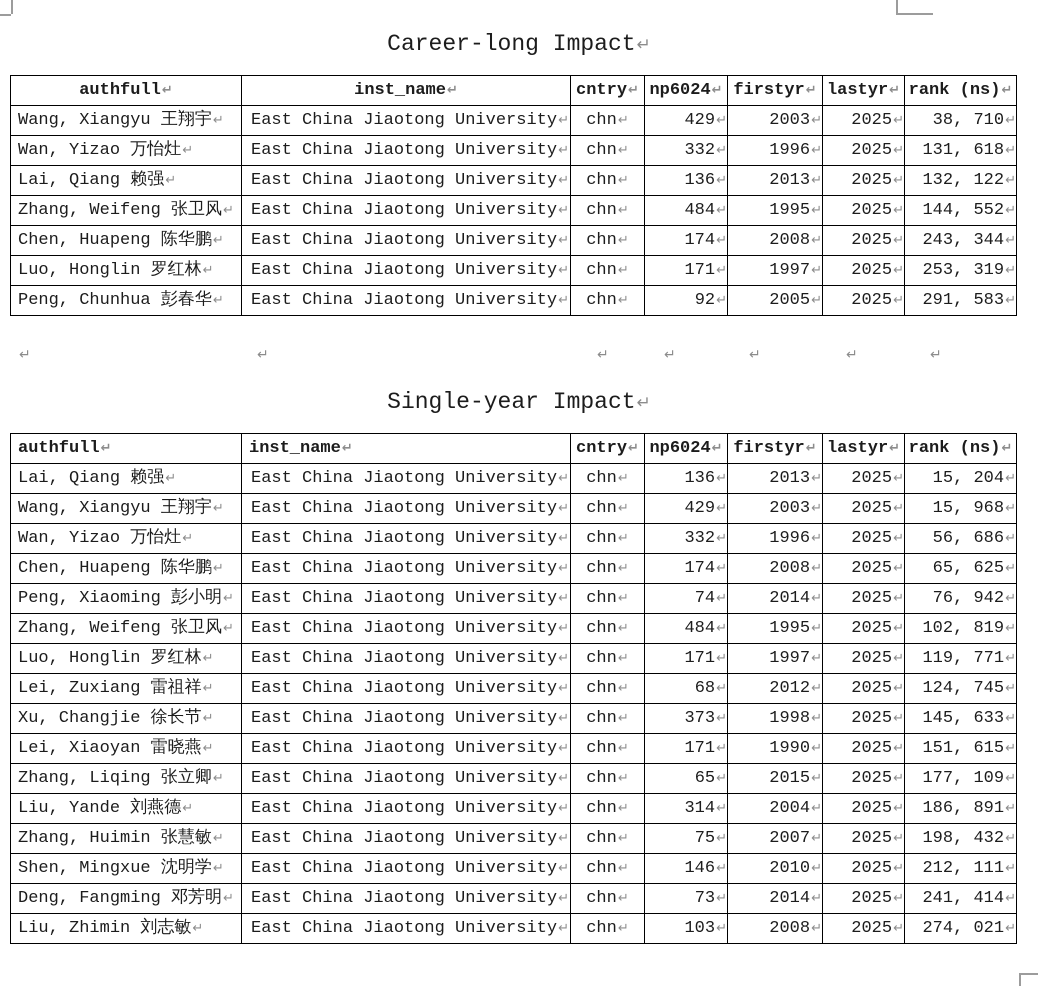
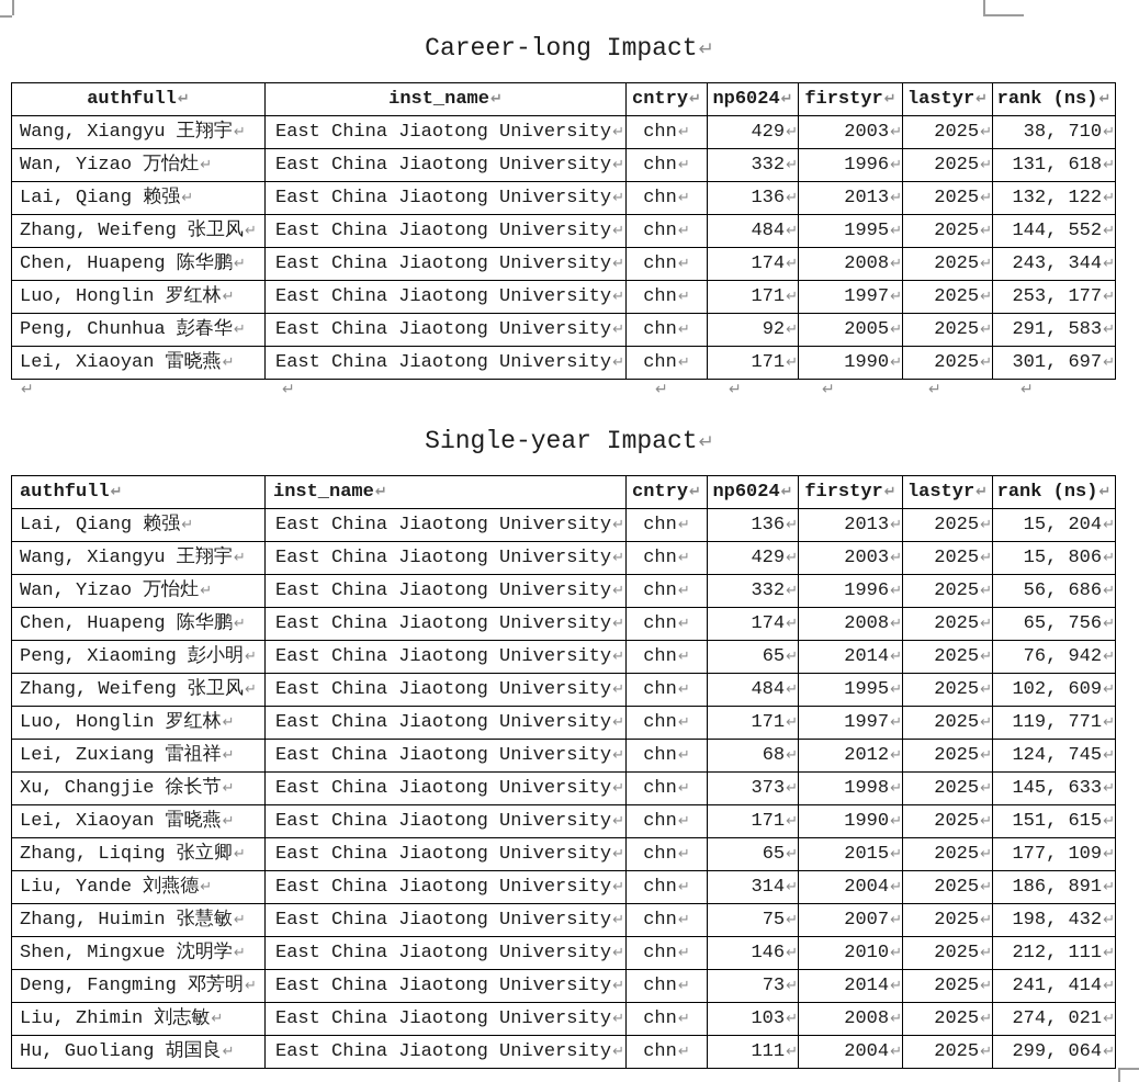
  Career-long Impact↵
  authfull↵	inst_name↵	cntry↵	np6024↵	firstyr↵	lastyr↵	rank (ns)↵
  Wang, Xiangyu 王翔宇↵	East China Jiaotong University↵	chn↵	429↵	2003↵	2025↵	38, 710↵
  Wan, Yizao 万怡灶↵	East China Jiaotong University↵	chn↵	332↵	1996↵	2025↵	131, 618↵
  Lai, Qiang 赖强↵	East China Jiaotong University↵	chn↵	136↵	2013↵	2025↵	132, 122↵
  Zhang, Weifeng 张卫风↵	East China Jiaotong University↵	chn↵	484↵	1995↵	2025↵	144, 552↵
  Chen, Huapeng 陈华鹏↵	East China Jiaotong University↵	chn↵	174↵	2008↵	2025↵	243, 344↵
- Luo, Honglin 罗红林↵	East China Jiaotong University↵	chn↵	171↵	1997↵	2025↵	253, 319↵
+ Luo, Honglin 罗红林↵	East China Jiaotong University↵	chn↵	171↵	1997↵	2025↵	253, 177↵
  Peng, Chunhua 彭春华↵	East China Jiaotong University↵	chn↵	92↵	2005↵	2025↵	291, 583↵
+ Lei, Xiaoyan 雷晓燕↵	East China Jiaotong University↵	chn↵	171↵	1990↵	2025↵	301, 697↵
  ↵
  ↵
  ↵
  ↵
  ↵
  ↵
  ↵
  Single-year Impact↵
  authfull↵	inst_name↵	cntry↵	np6024↵	firstyr↵	lastyr↵	rank (ns)↵
  Lai, Qiang 赖强↵	East China Jiaotong University↵	chn↵	136↵	2013↵	2025↵	15, 204↵
- Wang, Xiangyu 王翔宇↵	East China Jiaotong University↵	chn↵	429↵	2003↵	2025↵	15, 968↵
+ Wang, Xiangyu 王翔宇↵	East China Jiaotong University↵	chn↵	429↵	2003↵	2025↵	15, 806↵
  Wan, Yizao 万怡灶↵	East China Jiaotong University↵	chn↵	332↵	1996↵	2025↵	56, 686↵
- Chen, Huapeng 陈华鹏↵	East China Jiaotong University↵	chn↵	174↵	2008↵	2025↵	65, 625↵
+ Chen, Huapeng 陈华鹏↵	East China Jiaotong University↵	chn↵	174↵	2008↵	2025↵	65, 756↵
- Peng, Xiaoming 彭小明↵	East China Jiaotong University↵	chn↵	74↵	2014↵	2025↵	76, 942↵
+ Peng, Xiaoming 彭小明↵	East China Jiaotong University↵	chn↵	65↵	2014↵	2025↵	76, 942↵
- Zhang, Weifeng 张卫风↵	East China Jiaotong University↵	chn↵	484↵	1995↵	2025↵	102, 819↵
+ Zhang, Weifeng 张卫风↵	East China Jiaotong University↵	chn↵	484↵	1995↵	2025↵	102, 609↵
  Luo, Honglin 罗红林↵	East China Jiaotong University↵	chn↵	171↵	1997↵	2025↵	119, 771↵
  Lei, Zuxiang 雷祖祥↵	East China Jiaotong University↵	chn↵	68↵	2012↵	2025↵	124, 745↵
  Xu, Changjie 徐长节↵	East China Jiaotong University↵	chn↵	373↵	1998↵	2025↵	145, 633↵
  Lei, Xiaoyan 雷晓燕↵	East China Jiaotong University↵	chn↵	171↵	1990↵	2025↵	151, 615↵
  Zhang, Liqing 张立卿↵	East China Jiaotong University↵	chn↵	65↵	2015↵	2025↵	177, 109↵
  Liu, Yande 刘燕德↵	East China Jiaotong University↵	chn↵	314↵	2004↵	2025↵	186, 891↵
  Zhang, Huimin 张慧敏↵	East China Jiaotong University↵	chn↵	75↵	2007↵	2025↵	198, 432↵
  Shen, Mingxue 沈明学↵	East China Jiaotong University↵	chn↵	146↵	2010↵	2025↵	212, 111↵
  Deng, Fangming 邓芳明↵	East China Jiaotong University↵	chn↵	73↵	2014↵	2025↵	241, 414↵
  Liu, Zhimin 刘志敏↵	East China Jiaotong University↵	chn↵	103↵	2008↵	2025↵	274, 021↵
+ Hu, Guoliang 胡国良↵	East China Jiaotong University↵	chn↵	111↵	2004↵	2025↵	299, 064↵
